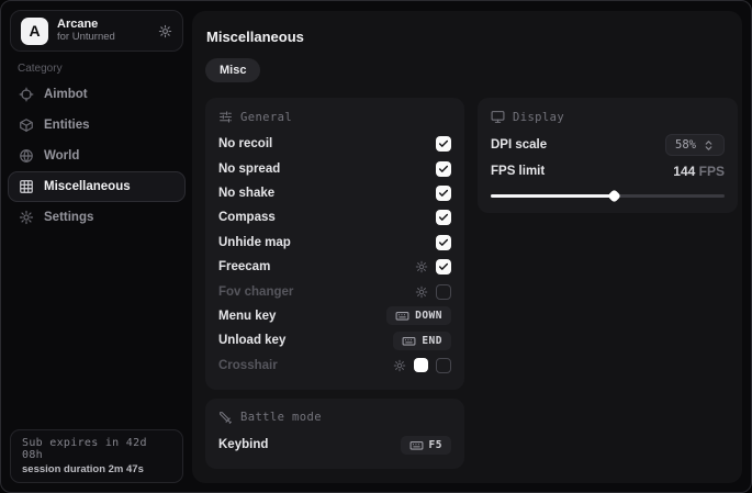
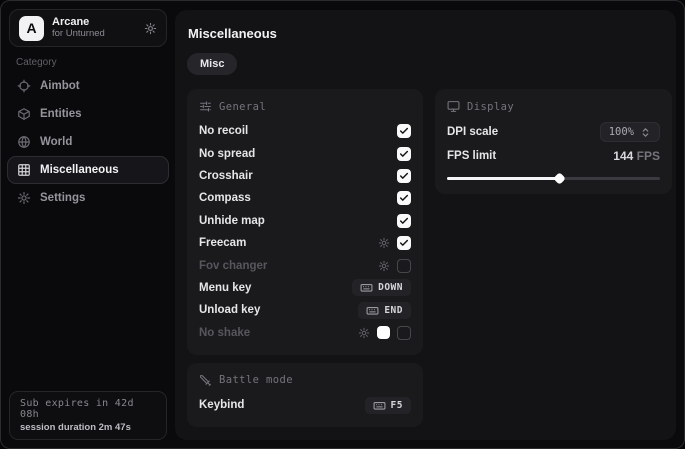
  A
  Arcane
  for Unturned
  Category
  Aimbot
  Entities
  World
  Miscellaneous
  Settings
  Sub expires in 42d 08h
  session duration 2m 47s
  Miscellaneous
  Misc
  General
  No recoil
  No spread
- No shake
+ Crosshair
  Compass
  Unhide map
  Freecam
  Fov changer
  Menu key
  DOWN
  Unload key
  END
- Crosshair
+ No shake
  Battle mode
  Keybind
  F5
  Display
  DPI scale
- 58%
+ 100%
  FPS limit
  144 FPS
